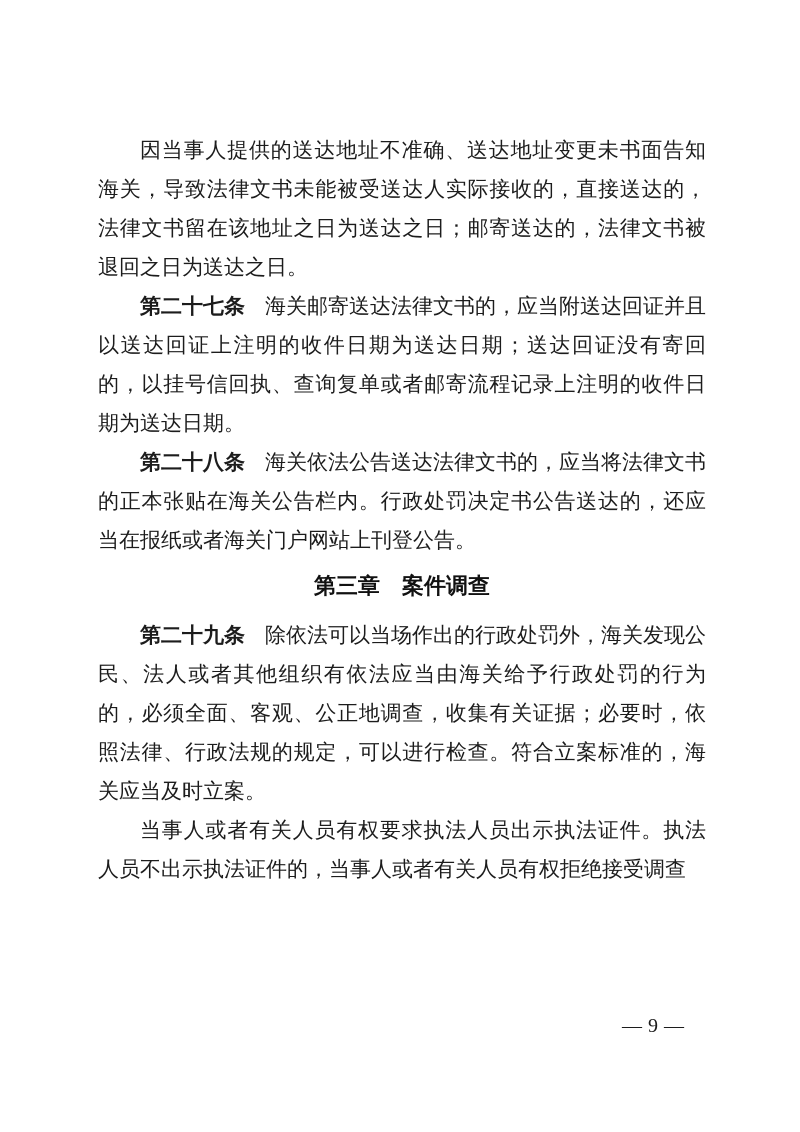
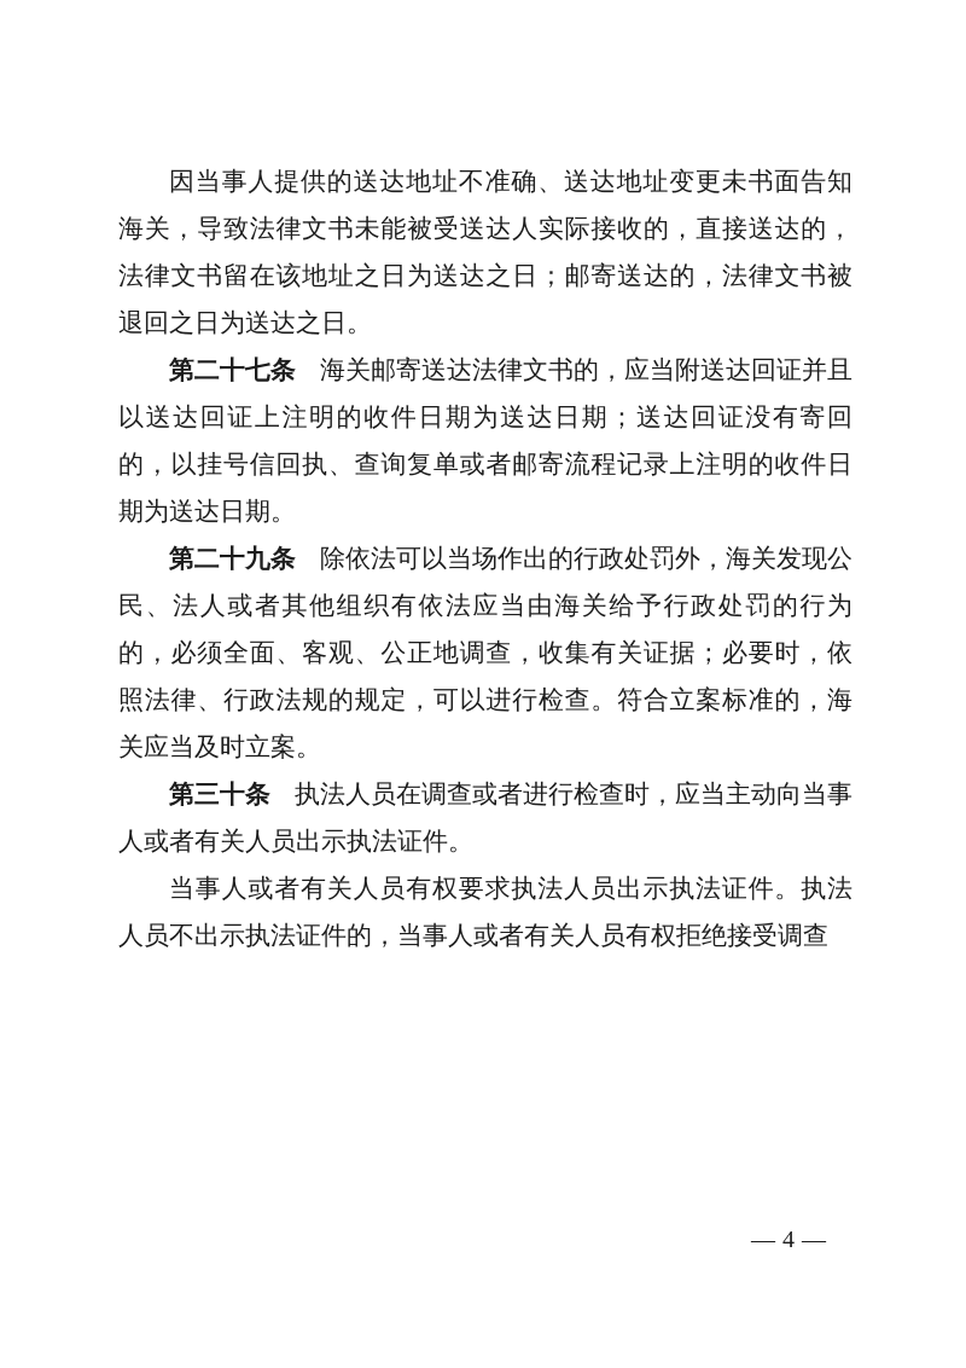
  因当事人提供的送达地址不准确、送达地址变更未书面告知海关，导致法律文书未能被受送达人实际接收的，直接送达的，法律文书留在该地址之日为送达之日；邮寄送达的，法律文书被退回之日为送达之日。
  第二十七条 海关邮寄送达法律文书的，应当附送达回证并且以送达回证上注明的收件日期为送达日期；送达回证没有寄回的，以挂号信回执、查询复单或者邮寄流程记录上注明的收件日期为送达日期。
- 第二十八条 海关依法公告送达法律文书的，应当将法律文书的正本张贴在海关公告栏内。行政处罚决定书公告送达的，还应当在报纸或者海关门户网站上刊登公告。
- 第三章 案件调查
  第二十九条 除依法可以当场作出的行政处罚外，海关发现公民、法人或者其他组织有依法应当由海关给予行政处罚的行为的，必须全面、客观、公正地调查，收集有关证据；必要时，依照法律、行政法规的规定，可以进行检查。符合立案标准的，海关应当及时立案。
+ 第三十条 执法人员在调查或者进行检查时，应当主动向当事人或者有关人员出示执法证件。
  当事人或者有关人员有权要求执法人员出示执法证件。执法人员不出示执法证件的，当事人或者有关人员有权拒绝接受调查
- — 9 —
+ — 4 —
